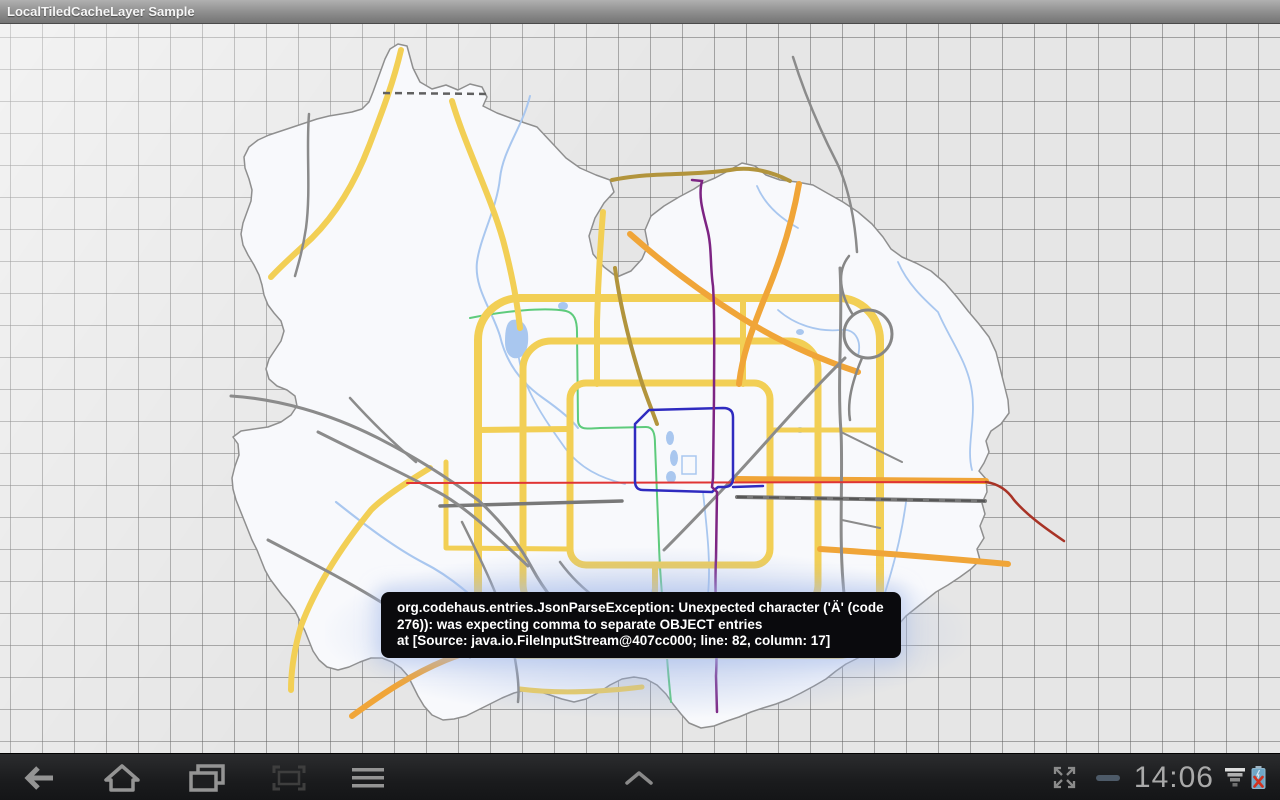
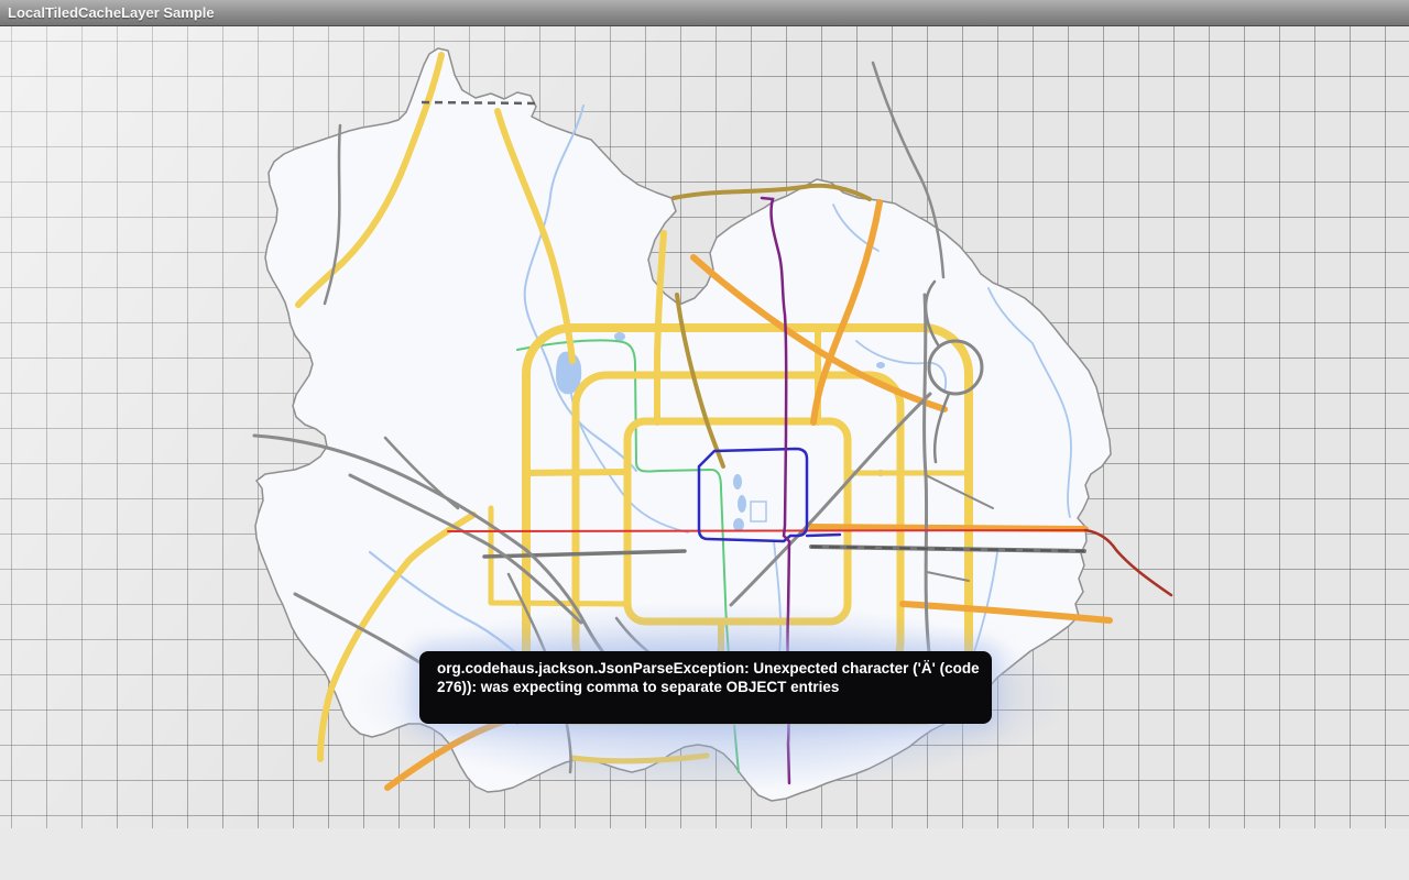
- org.codehaus.entries.JsonParseException: Unexpected character ('Ä' (code
+ org.codehaus.jackson.JsonParseException: Unexpected character ('Ä' (code
  276)): was expecting comma to separate OBJECT entries
- at [Source: java.io.FileInputStream@407cc000; line: 82, column: 17]
  LocalTiledCacheLayer Sample
- 14:06
